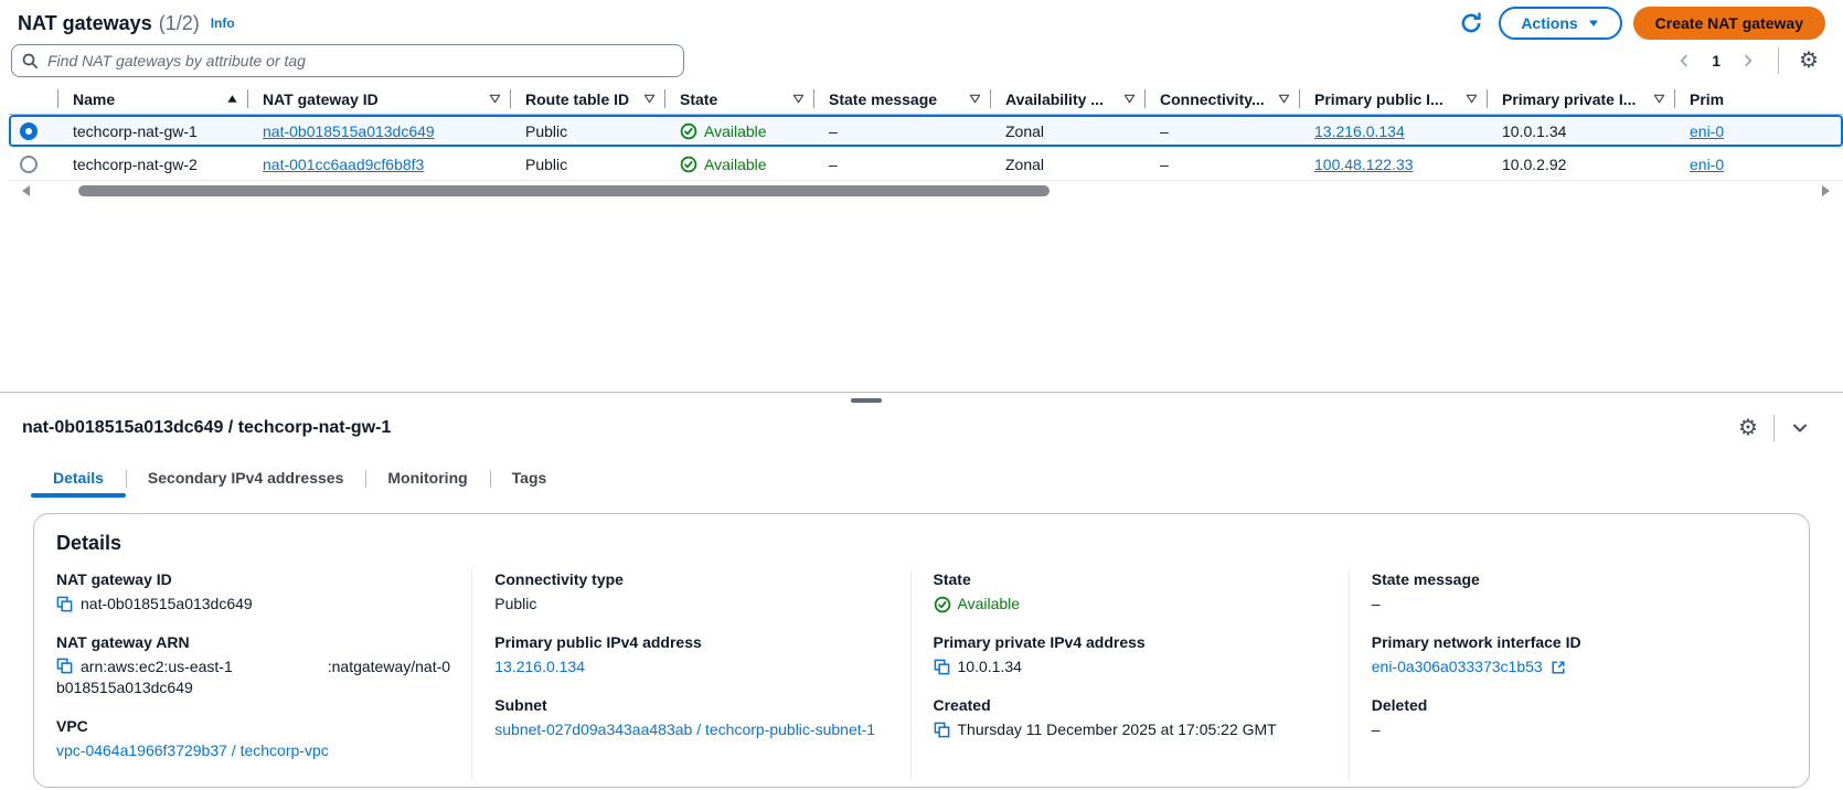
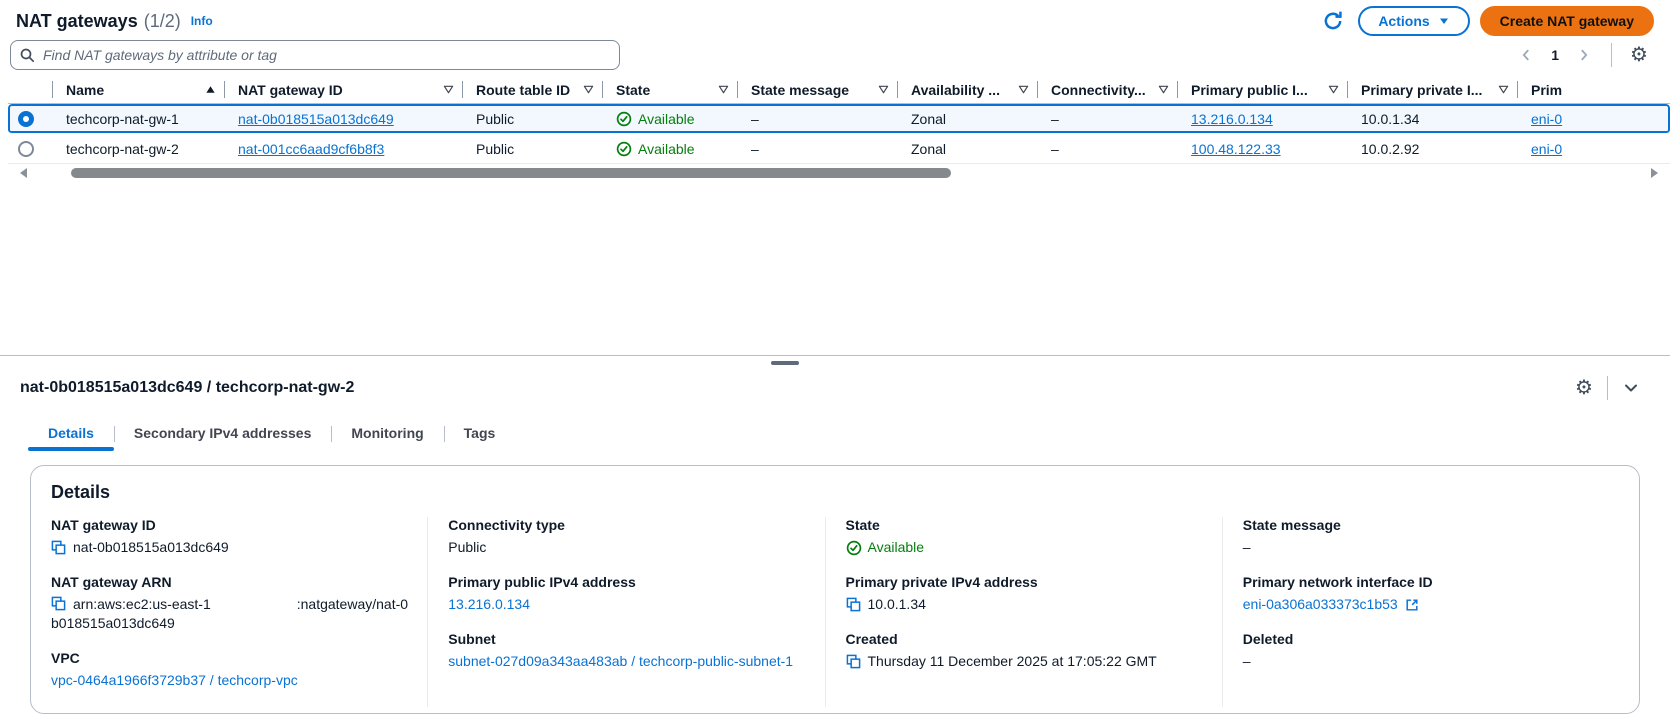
  NAT gateways
  (1/2)
  Info
  Actions
  Create NAT gateway
  Find NAT gateways by attribute or tag
  1
  ⚙
  Name
  NAT gateway ID
  Route table ID
  State
  State message
  Availability ...
  Connectivity...
  Primary public I...
  Primary private I...
  Prim
  techcorp-nat-gw-1
  nat-0b018515a013dc649
  Public
  Available
  –
  Zonal
  –
  13.216.0.134
  10.0.1.34
  eni-0
  techcorp-nat-gw-2
  nat-001cc6aad9cf6b8f3
  Public
  Available
  –
  Zonal
  –
  100.48.122.33
  10.0.2.92
  eni-0
- nat-0b018515a013dc649 / techcorp-nat-gw-1
+ nat-0b018515a013dc649 / techcorp-nat-gw-2
  ⚙
  Details
  Secondary IPv4 addresses
  Monitoring
  Tags
  Details
  NAT gateway ID
  nat-0b018515a013dc649
  NAT gateway ARN
  arn:aws:ec2:us-east-1 :natgateway/nat-0b018515a013dc649
  VPC
  vpc-0464a1966f3729b37 / techcorp-vpc
  Connectivity type
  Public
  Primary public IPv4 address
  13.216.0.134
  Subnet
  subnet-027d09a343aa483ab / techcorp-public-subnet-1
  State
  Available
  Primary private IPv4 address
  10.0.1.34
  Created
  Thursday 11 December 2025 at 17:05:22 GMT
  State message
  –
  Primary network interface ID
  eni-0a306a033373c1b53
  Deleted
  –
